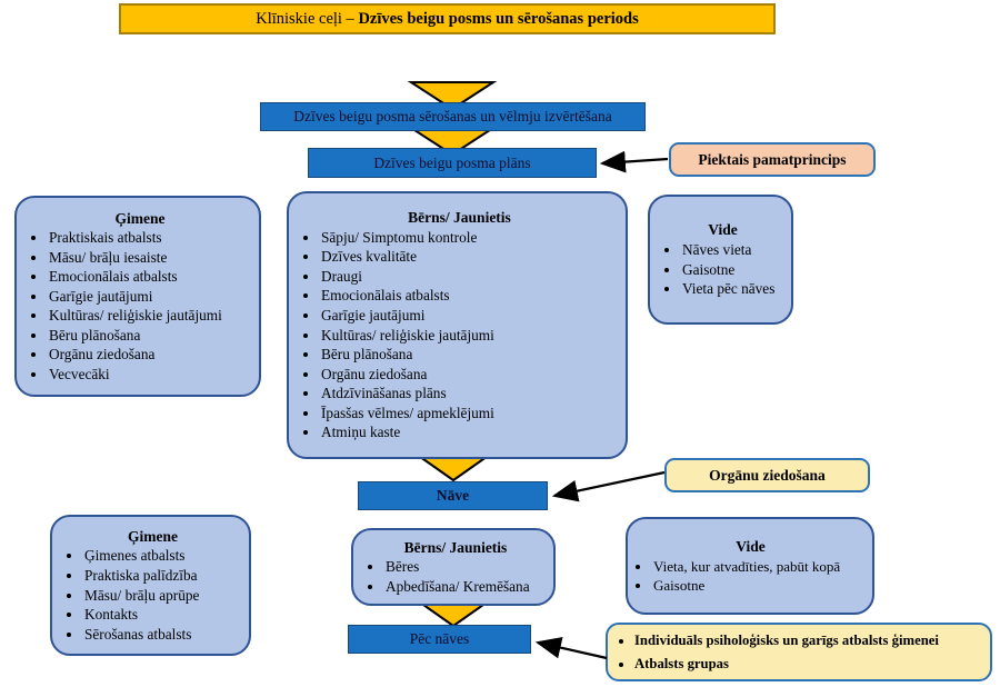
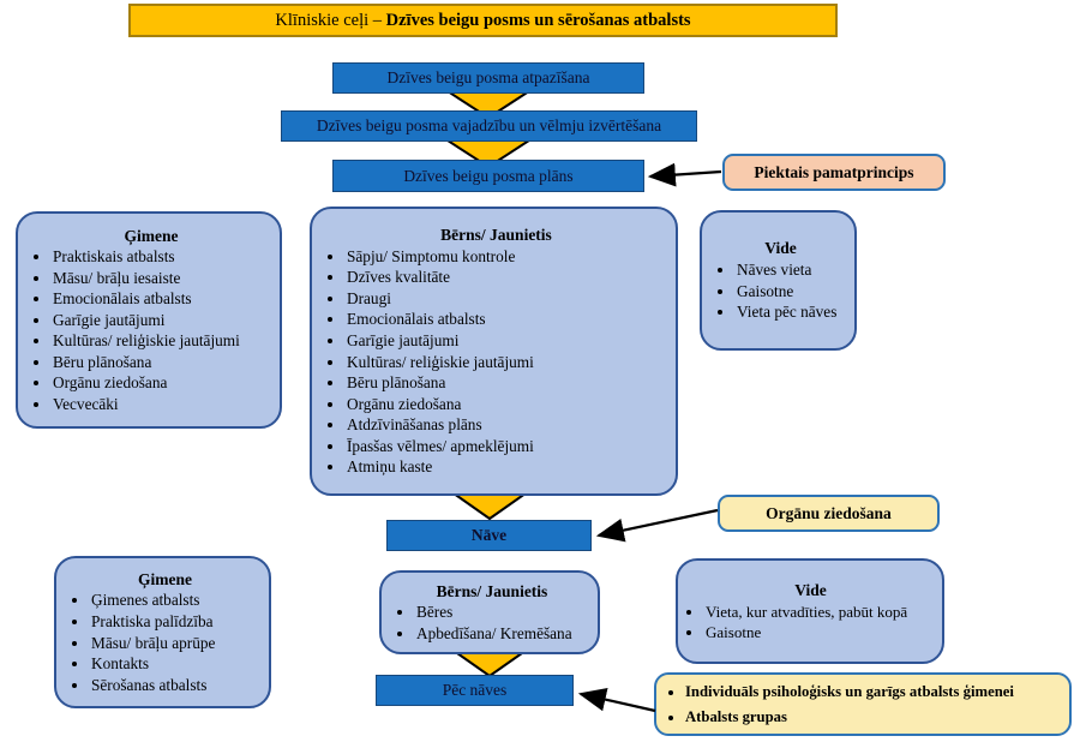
- Klīniskie ceļi – Dzīves beigu posms un sērošanas periods
+ Klīniskie ceļi – Dzīves beigu posms un sērošanas atbalsts
+ Dzīves beigu posma atpazīšana
- Dzīves beigu posma sērošanas un vēlmju izvērtēšana
+ Dzīves beigu posma vajadzību un vēlmju izvērtēšana
  Dzīves beigu posma plāns
  Nāve
  Pēc nāves
  Ģimene
  Praktiskais atbalsts
  Māsu/ brāļu iesaiste
  Emocionālais atbalsts
  Garīgie jautājumi
  Kultūras/ reliģiskie jautājumi
  Bēru plānošana
  Orgānu ziedošana
  Vecvecāki
  Bērns/ Jaunietis
  Sāpju/ Simptomu kontrole
  Dzīves kvalitāte
  Draugi
  Emocionālais atbalsts
  Garīgie jautājumi
  Kultūras/ reliģiskie jautājumi
  Bēru plānošana
  Orgānu ziedošana
  Atdzīvināšanas plāns
  Īpasšas vēlmes/ apmeklējumi
  Atmiņu kaste
  Vide
  Nāves vieta
  Gaisotne
  Vieta pēc nāves
  Ģimene
  Ģimenes atbalsts
  Praktiska palīdzība
  Māsu/ brāļu aprūpe
  Kontakts
  Sērošanas atbalsts
  Bērns/ Jaunietis
  Bēres
  Apbedīšana/ Kremēšana
  Vide
  Vieta, kur atvadīties, pabūt kopā
  Gaisotne
  Piektais pamatprincips
  Orgānu ziedošana
  Individuāls psiholoģisks un garīgs atbalsts ģimenei
  Atbalsts grupas
